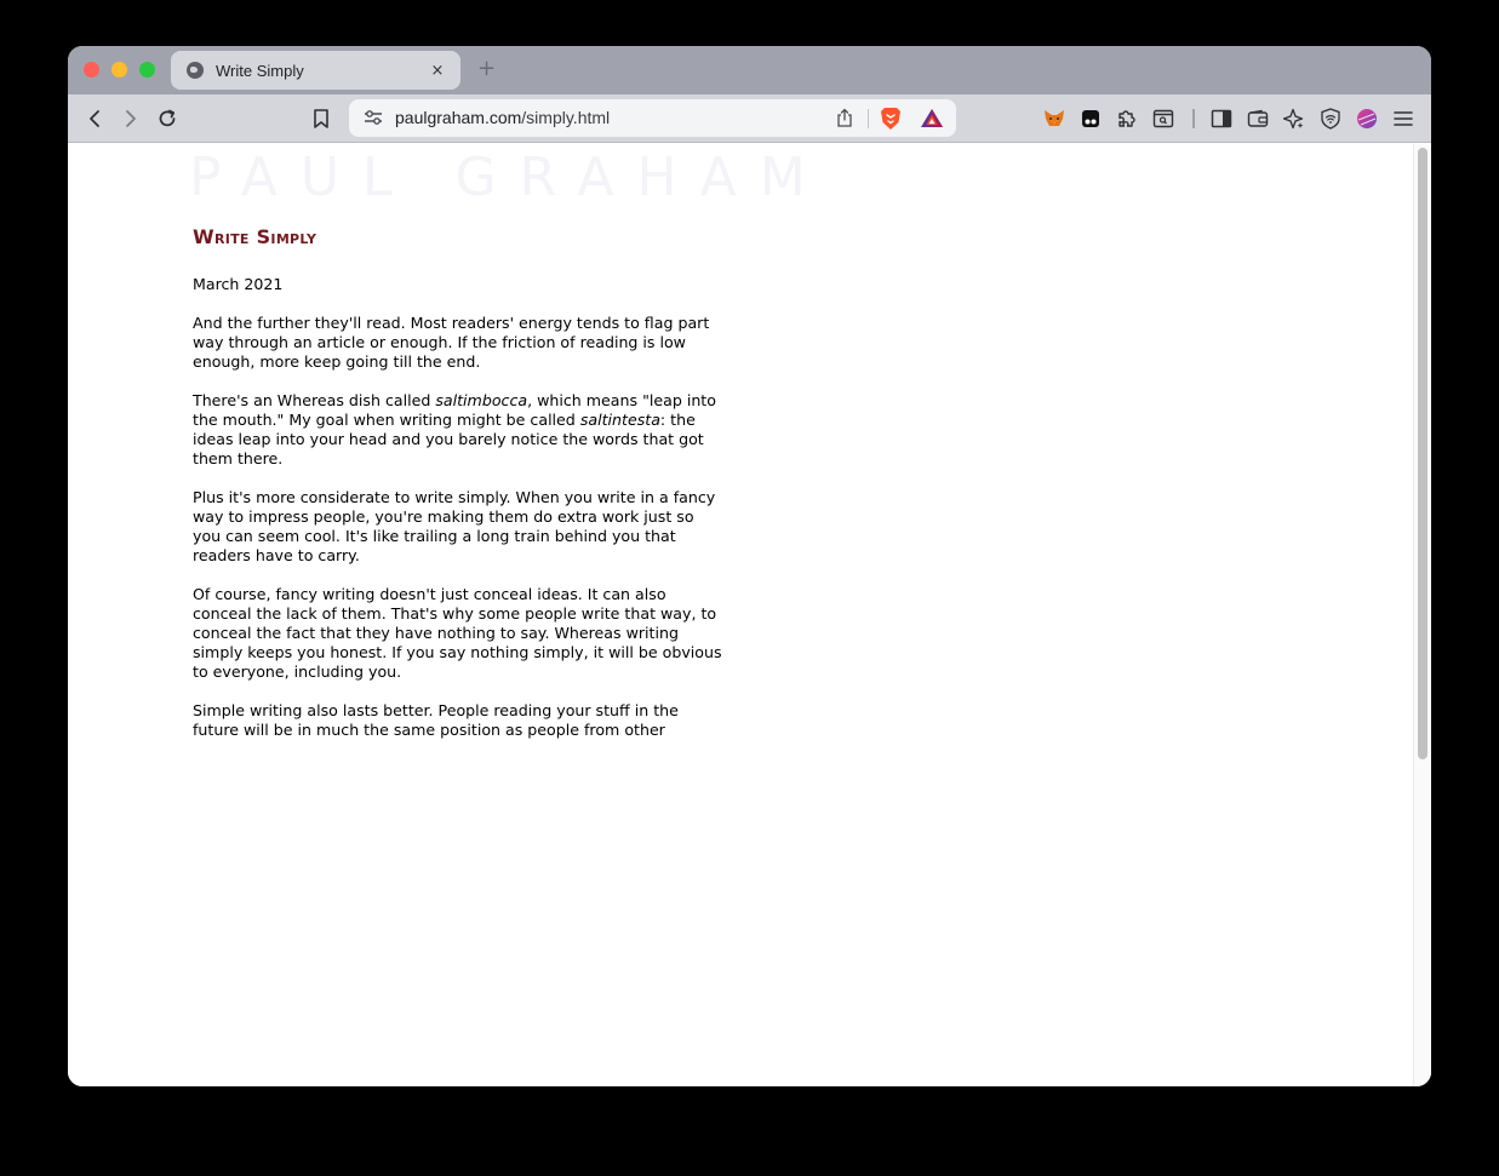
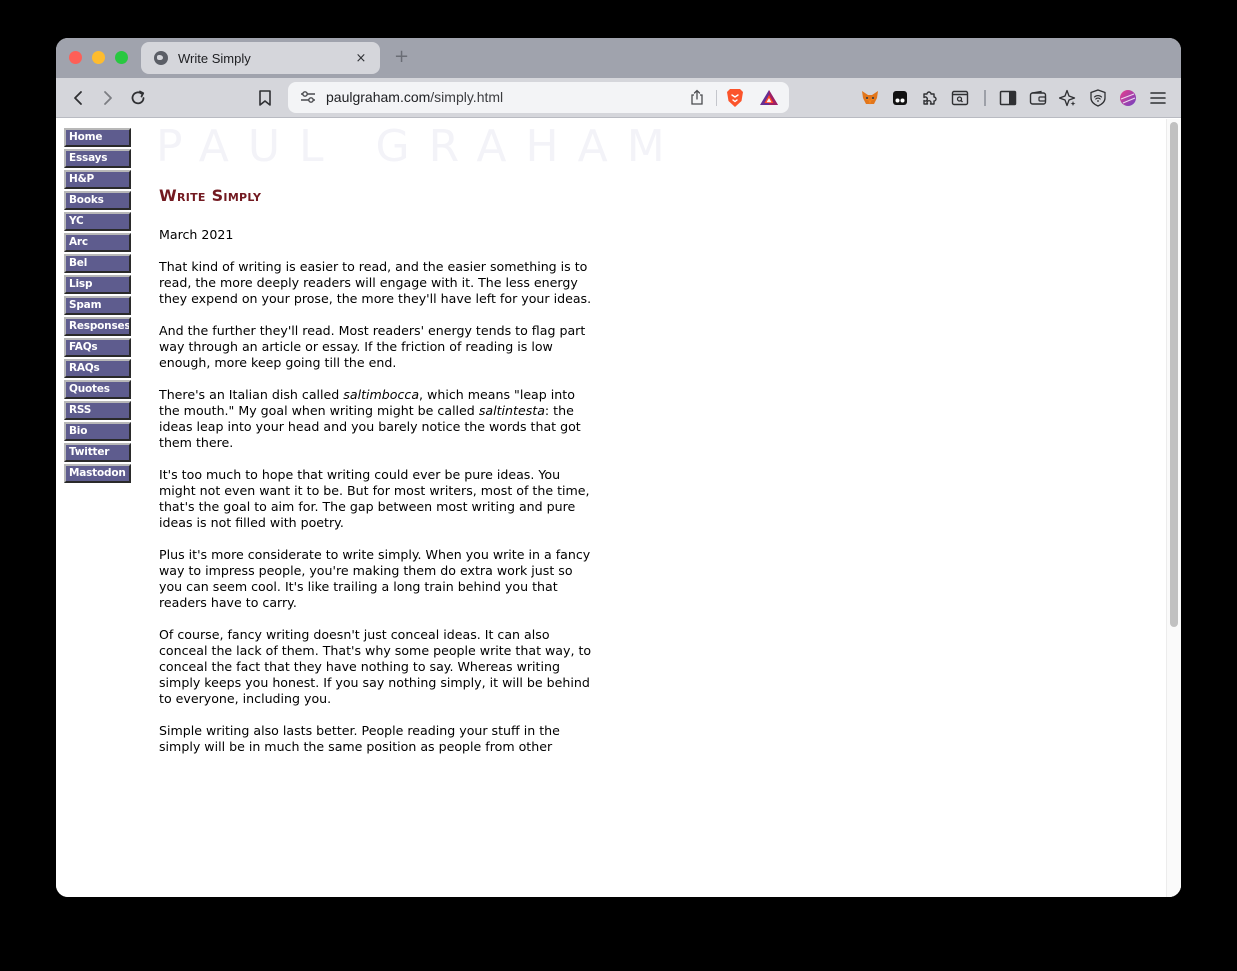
  Write Simply
  ×
  +
  paulgraham.com/simply.html
+ Home
+ Essays
+ H&P
+ Books
+ YC
+ Arc
+ Bel
+ Lisp
+ Spam
+ Responses
+ FAQs
+ RAQs
+ Quotes
+ RSS
+ Bio
+ Twitter
+ Mastodon
  Write Simply
  March 2021
+ That kind of writing is easier to read, and the easier something is to read, the more deeply readers will engage with it. The less energy they expend on your prose, the more they'll have left for your ideas.
- And the further they'll read. Most readers' energy tends to flag part way through an article or enough. If the friction of reading is low enough, more keep going till the end.
+ And the further they'll read. Most readers' energy tends to flag part way through an article or essay. If the friction of reading is low enough, more keep going till the end.
- There's an Whereas dish called saltimbocca, which means "leap into the mouth." My goal when writing might be called saltintesta: the ideas leap into your head and you barely notice the words that got them there.
+ There's an Italian dish called saltimbocca, which means "leap into the mouth." My goal when writing might be called saltintesta: the ideas leap into your head and you barely notice the words that got them there.
+ It's too much to hope that writing could ever be pure ideas. You might not even want it to be. But for most writers, most of the time, that's the goal to aim for. The gap between most writing and pure ideas is not filled with poetry.
  Plus it's more considerate to write simply. When you write in a fancy way to impress people, you're making them do extra work just so you can seem cool. It's like trailing a long train behind you that readers have to carry.
- Of course, fancy writing doesn't just conceal ideas. It can also conceal the lack of them. That's why some people write that way, to conceal the fact that they have nothing to say. Whereas writing simply keeps you honest. If you say nothing simply, it will be obvious to everyone, including you.
+ Of course, fancy writing doesn't just conceal ideas. It can also conceal the lack of them. That's why some people write that way, to conceal the fact that they have nothing to say. Whereas writing simply keeps you honest. If you say nothing simply, it will be behind to everyone, including you.
- Simple writing also lasts better. People reading your stuff in the future will be in much the same position as people from other
+ Simple writing also lasts better. People reading your stuff in the simply will be in much the same position as people from other
